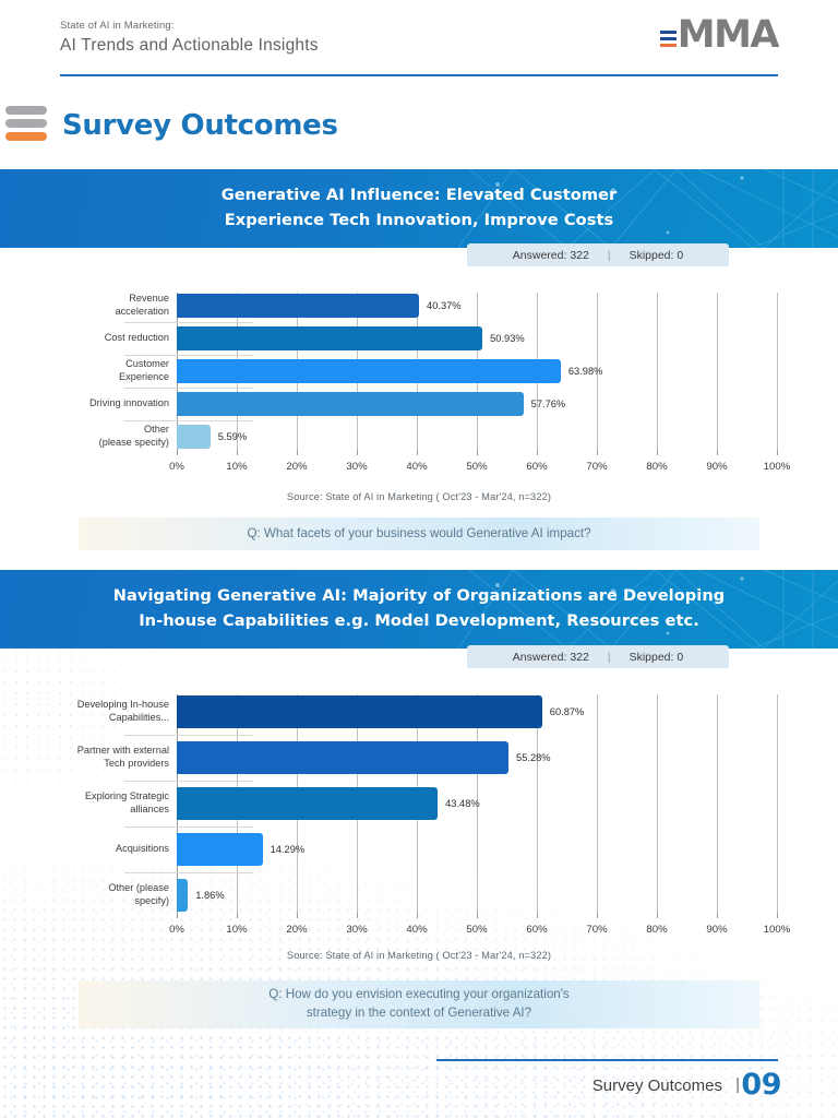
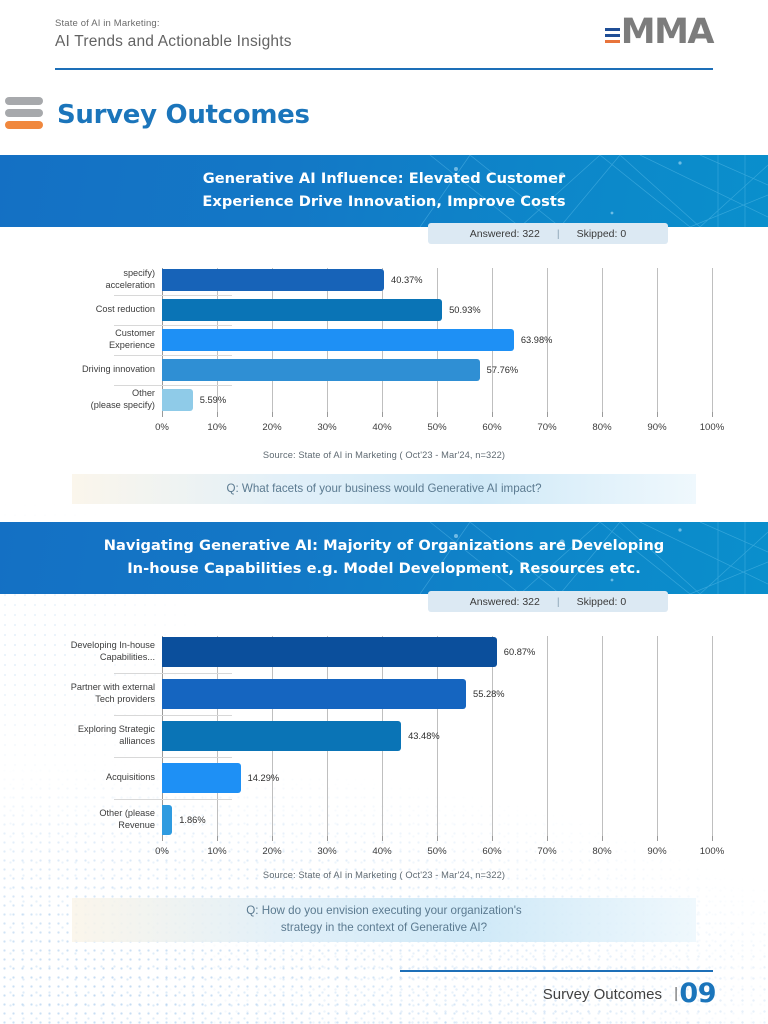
  State of AI in Marketing:
  AI Trends and Actionable Insights
  MMA
  Survey Outcomes
  Generative AI Influence: Elevated Customer
- Experience Tech Innovation, Improve Costs
+ Experience Drive Innovation, Improve Costs
  Answered: 322
  |
  Skipped: 0
- Revenue
+ specify)
  acceleration
  40.37%
  Cost reduction
  50.93%
  Customer
  Experience
  63.98%
  Driving innovation
  57.76%
  Other
  (please specify)
  5.59%
  0%
  10%
  20%
  30%
  40%
  50%
  60%
  70%
  80%
  90%
  100%
  Source: State of AI in Marketing ( Oct'23 - Mar'24, n=322)
  Q: What facets of your business would Generative AI impact?
  Navigating Generative AI: Majority of Organizations are Developing
  In-house Capabilities e.g. Model Development, Resources etc.
  Answered: 322
  |
  Skipped: 0
  Developing In-house
  Capabilities...
  60.87%
  Partner with external
  Tech providers
  55.28%
  Exploring Strategic
  alliances
  43.48%
  Acquisitions
  14.29%
  Other (please
- specify)
+ Revenue
  1.86%
  0%
  10%
  20%
  30%
  40%
  50%
  60%
  70%
  80%
  90%
  100%
  Source: State of AI in Marketing ( Oct'23 - Mar'24, n=322)
  Q: How do you envision executing your organization's
  strategy in the context of Generative AI?
  Survey Outcomes
  |
  09
